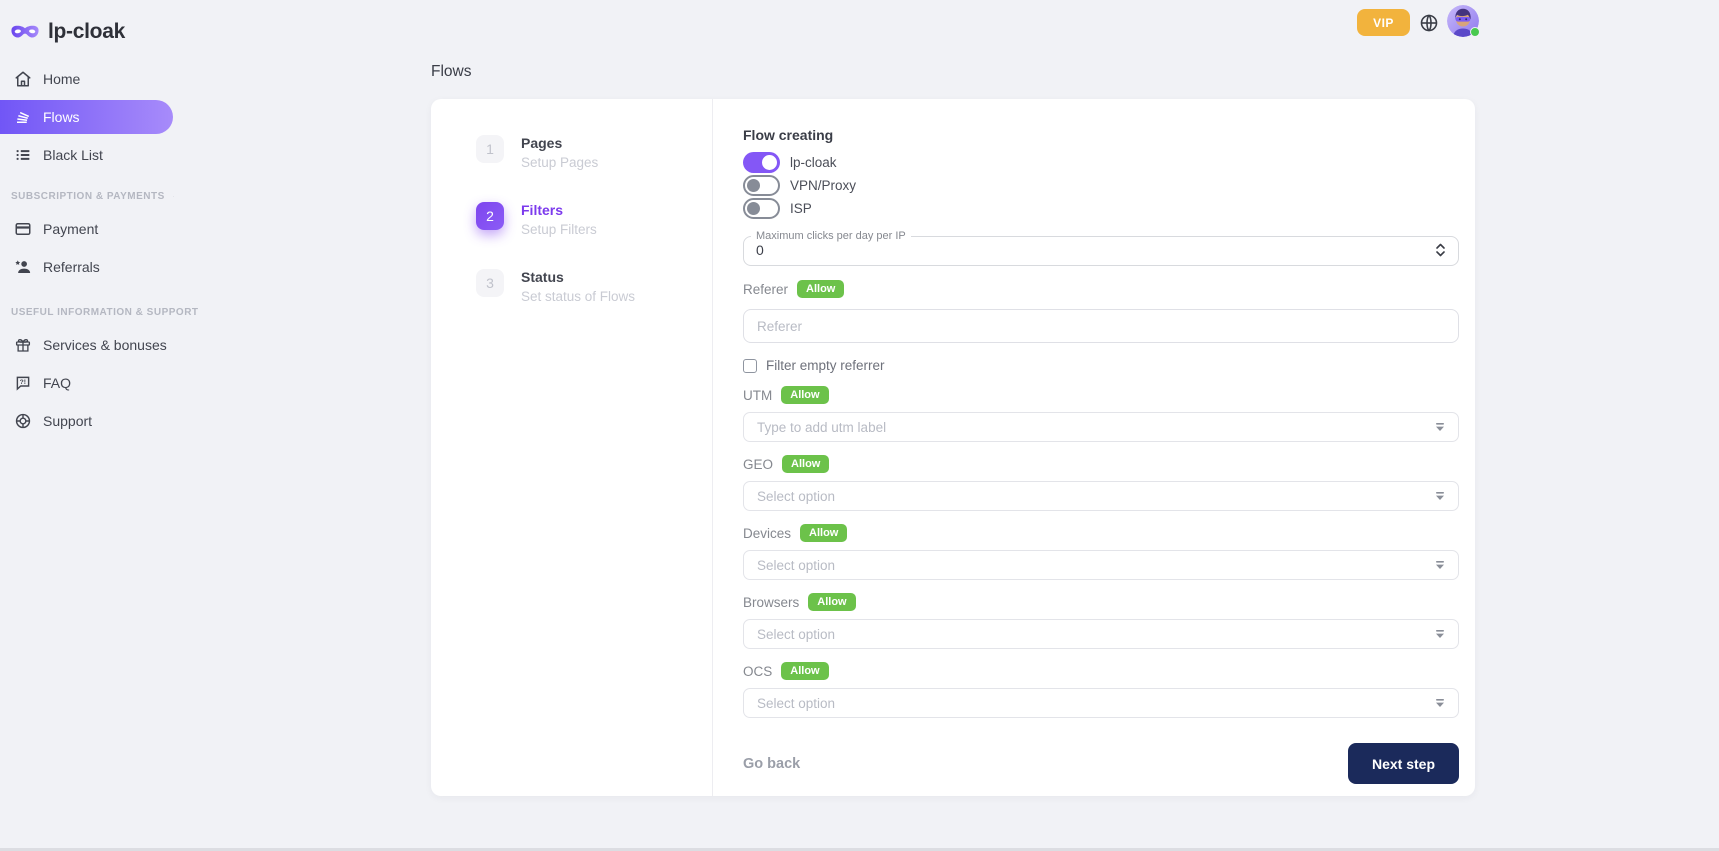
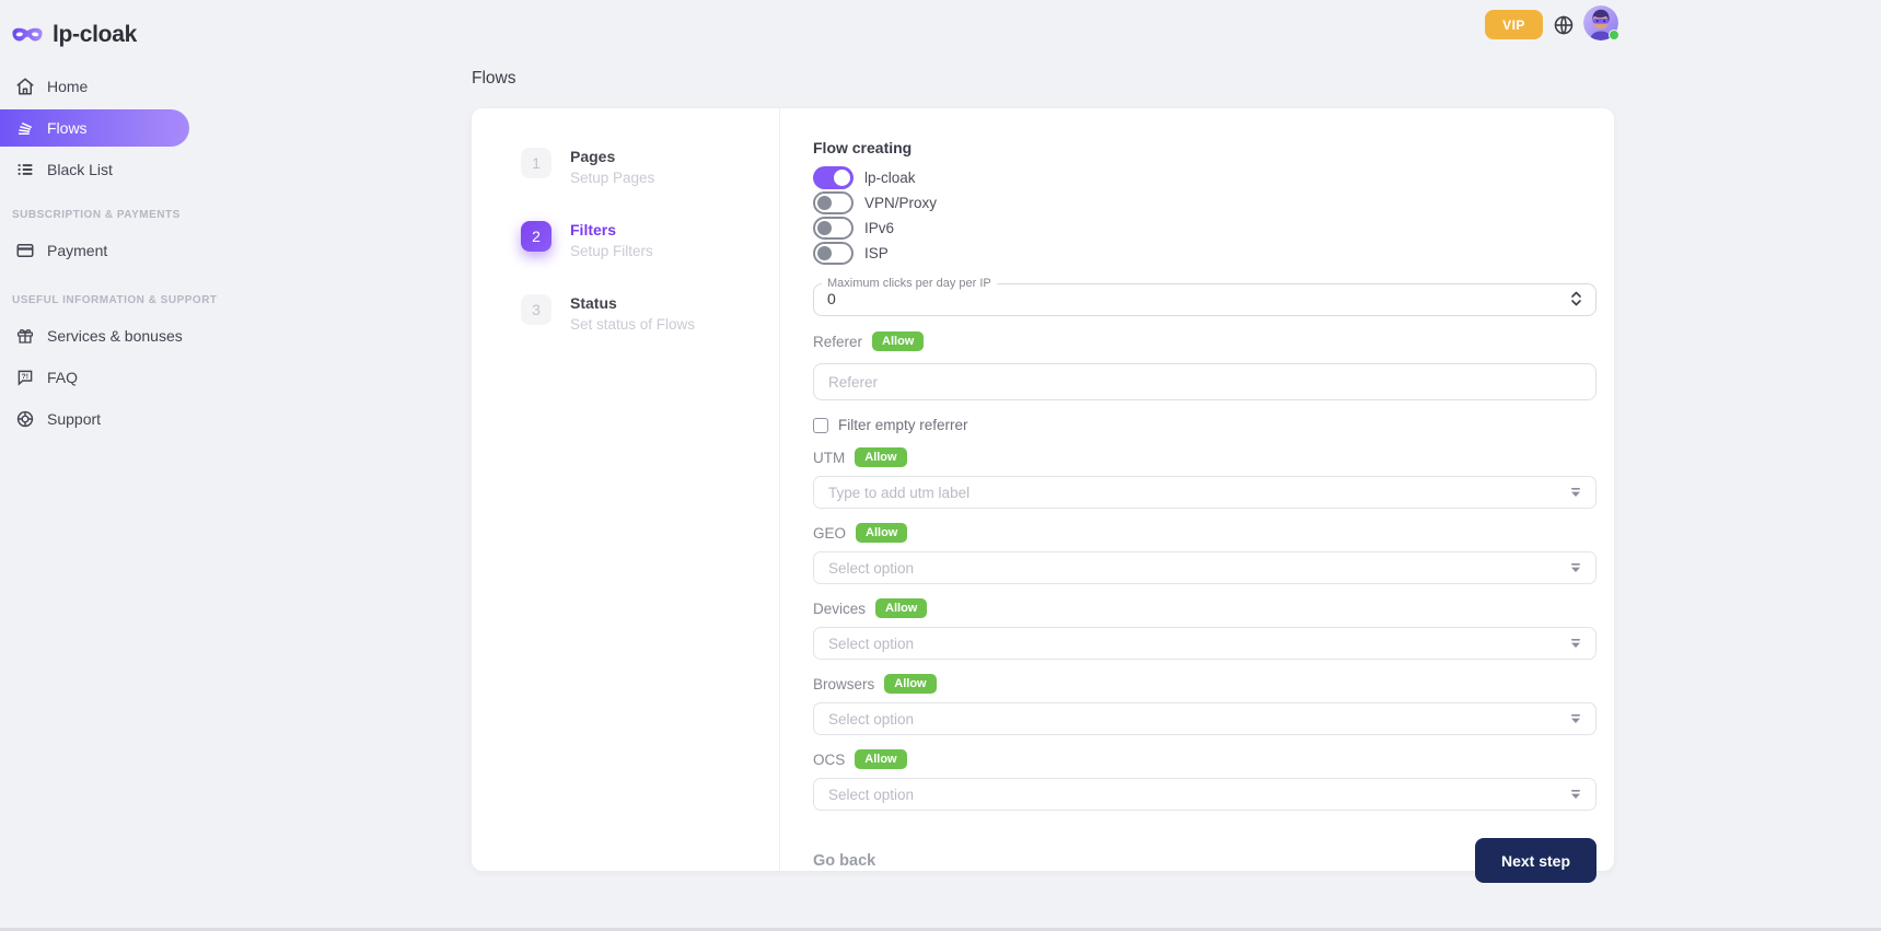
  lp-cloak
  Home
  Flows
  Black List
  SUBSCRIPTION & PAYMENTS
  Payment
- Referrals
  USEFUL INFORMATION & SUPPORT
  Services & bonuses
  FAQ
  Support
  VIP
  Flows
  1
  Pages
  Setup Pages
  2
  Filters
  Setup Filters
  3
  Status
  Set status of Flows
  Flow creating
  lp-cloak
  VPN/Proxy
+ IPv6
  ISP
  Maximum clicks per day per IP
  0
  Referer
  Allow
  Referer
  Filter empty referrer
  UTM
  Allow
  Type to add utm label
  GEO
  Allow
  Select option
  Devices
  Allow
  Select option
  Browsers
  Allow
  Select option
  OCS
  Allow
  Select option
  Go back
  Next step
